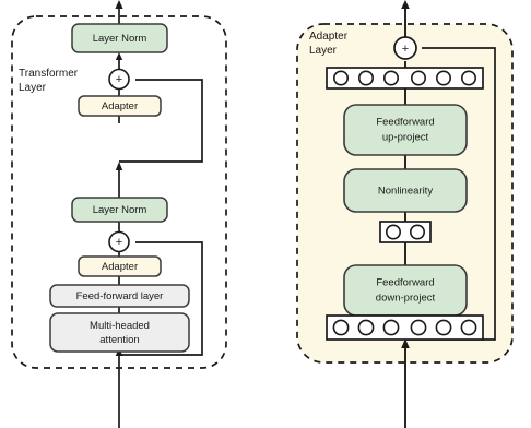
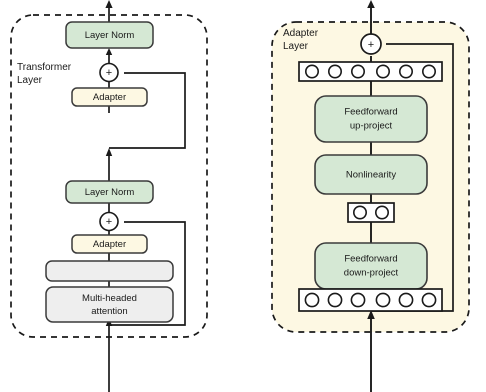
  Transformer
  Layer
  Layer Norm
  +
  Adapter
  Layer Norm
  +
  Adapter
- Feed-forward layer
  Multi-headed
  attention
  Adapter
  Layer
  +
  Feedforward
  up-project
  Nonlinearity
  Feedforward
  down-project
